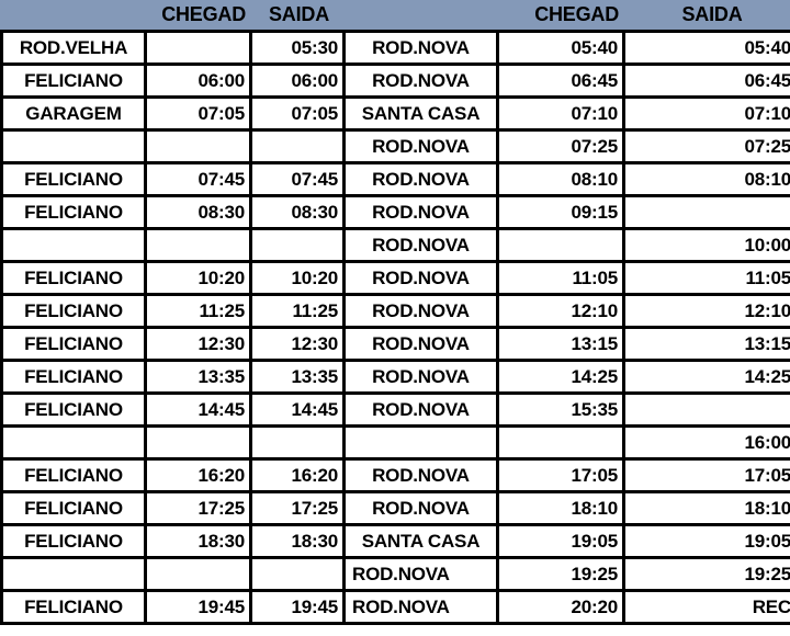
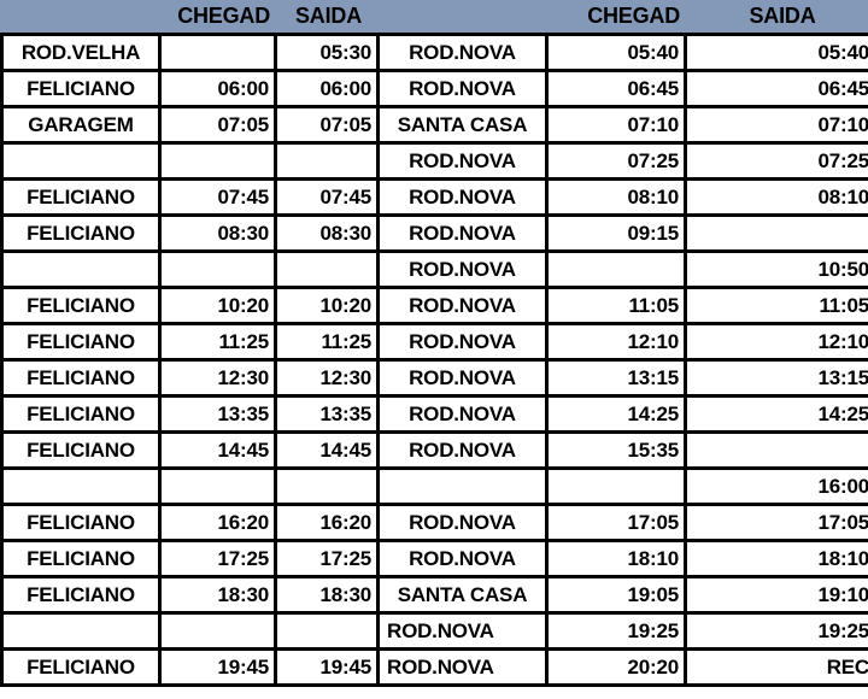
  	CHEGAD	SAIDA		CHEGAD	SAIDA
  ROD.VELHA		05:30	ROD.NOVA	05:40	05:40
  FELICIANO	06:00	06:00	ROD.NOVA	06:45	06:45
  GARAGEM	07:05	07:05	SANTA CASA	07:10	07:10
  			ROD.NOVA	07:25	07:25
  FELICIANO	07:45	07:45	ROD.NOVA	08:10	08:10
  FELICIANO	08:30	08:30	ROD.NOVA	09:15
- 			ROD.NOVA		10:00
+ 			ROD.NOVA		10:50
  FELICIANO	10:20	10:20	ROD.NOVA	11:05	11:05
  FELICIANO	11:25	11:25	ROD.NOVA	12:10	12:10
  FELICIANO	12:30	12:30	ROD.NOVA	13:15	13:15
  FELICIANO	13:35	13:35	ROD.NOVA	14:25	14:25
  FELICIANO	14:45	14:45	ROD.NOVA	15:35
  					16:00
  FELICIANO	16:20	16:20	ROD.NOVA	17:05	17:05
  FELICIANO	17:25	17:25	ROD.NOVA	18:10	18:10
- FELICIANO	18:30	18:30	SANTA CASA	19:05	19:05
+ FELICIANO	18:30	18:30	SANTA CASA	19:05	19:10
  			ROD.NOVA	19:25	19:25
  FELICIANO	19:45	19:45	ROD.NOVA	20:20	REC
